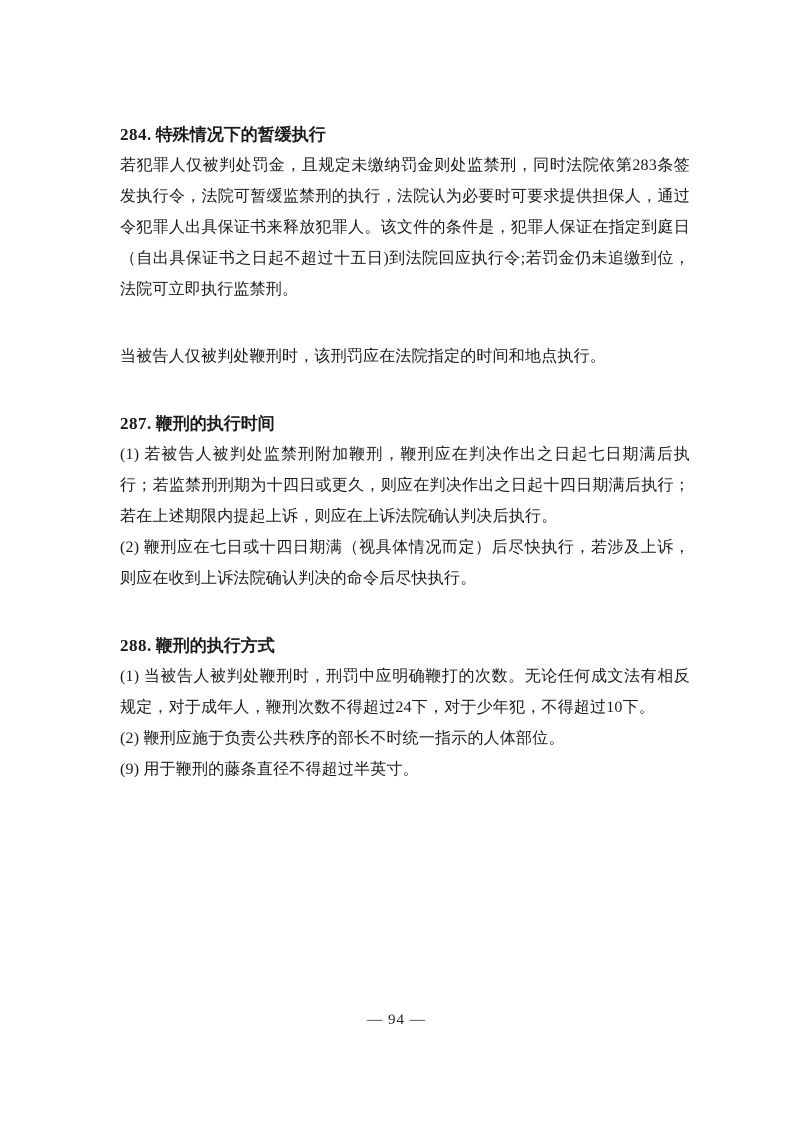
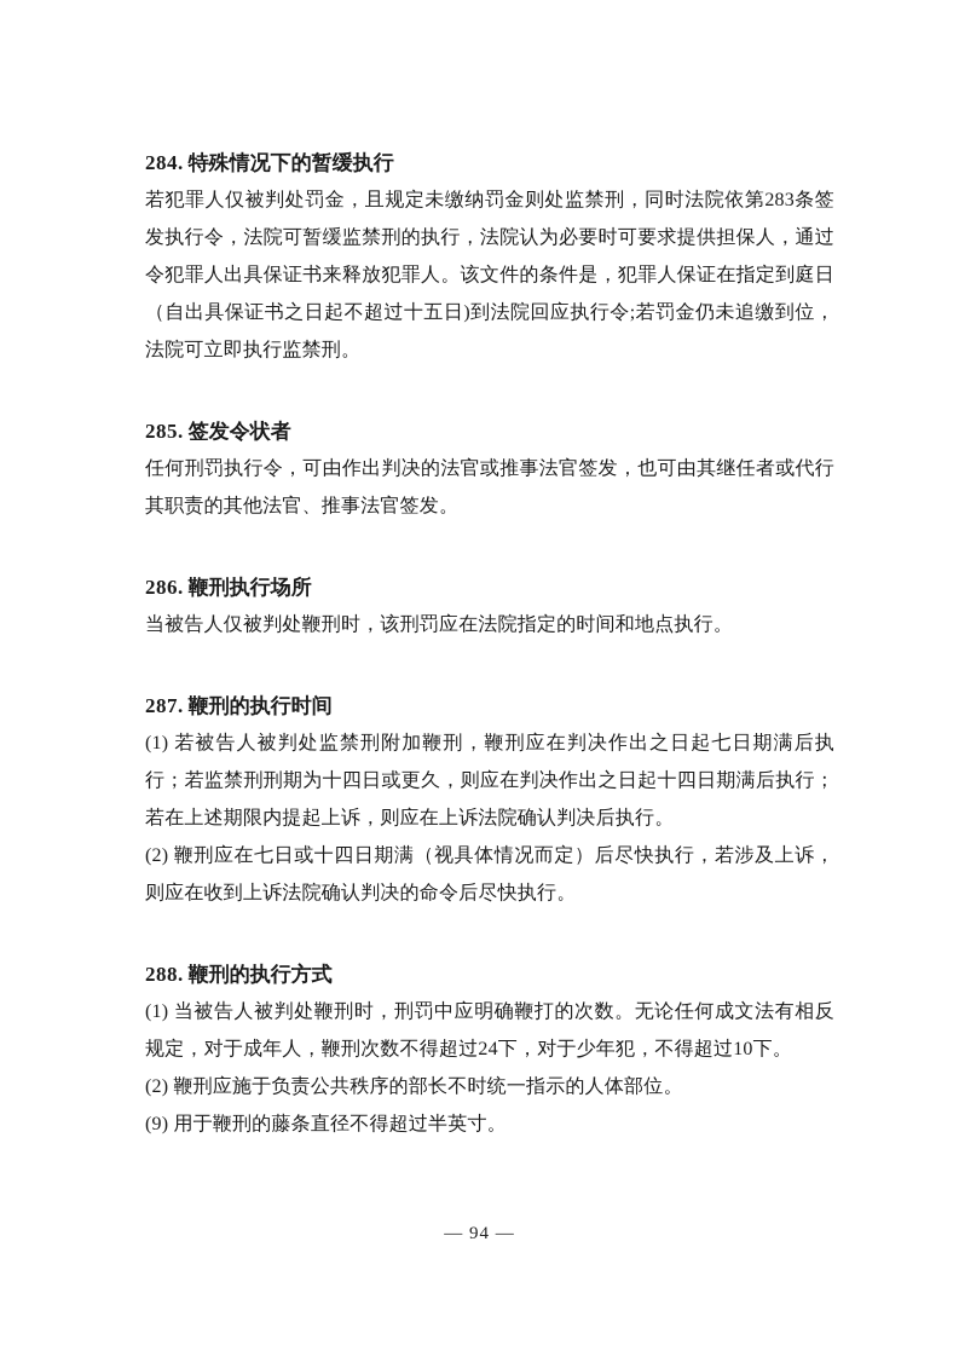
  284. 特殊情况下的暂缓执行
  若犯罪人仅被判处罚金，且规定未缴纳罚金则处监禁刑，同时法院依第283条签发执行令，法院可暂缓监禁刑的执行，法院认为必要时可要求提供担保人，通过令犯罪人出具保证书来释放犯罪人。该文件的条件是，犯罪人保证在指定到庭日（自出具保证书之日起不超过十五日)到法院回应执行令;若罚金仍未追缴到位，法院可立即执行监禁刑。
+ 285. 签发令状者
+ 任何刑罚执行令，可由作出判决的法官或推事法官签发，也可由其继任者或代行其职责的其他法官、推事法官签发。
+ 286. 鞭刑执行场所
  当被告人仅被判处鞭刑时，该刑罚应在法院指定的时间和地点执行。
  287. 鞭刑的执行时间
  (1) 若被告人被判处监禁刑附加鞭刑，鞭刑应在判决作出之日起七日期满后执行；若监禁刑刑期为十四日或更久，则应在判决作出之日起十四日期满后执行；若在上述期限内提起上诉，则应在上诉法院确认判决后执行。
  (2) 鞭刑应在七日或十四日期满（视具体情况而定）后尽快执行，若涉及上诉，则应在收到上诉法院确认判决的命令后尽快执行。
  288. 鞭刑的执行方式
  (1) 当被告人被判处鞭刑时，刑罚中应明确鞭打的次数。无论任何成文法有相反规定，对于成年人，鞭刑次数不得超过24下，对于少年犯，不得超过10下。
  (2) 鞭刑应施于负责公共秩序的部长不时统一指示的人体部位。
  (9) 用于鞭刑的藤条直径不得超过半英寸。
  — 94 —
